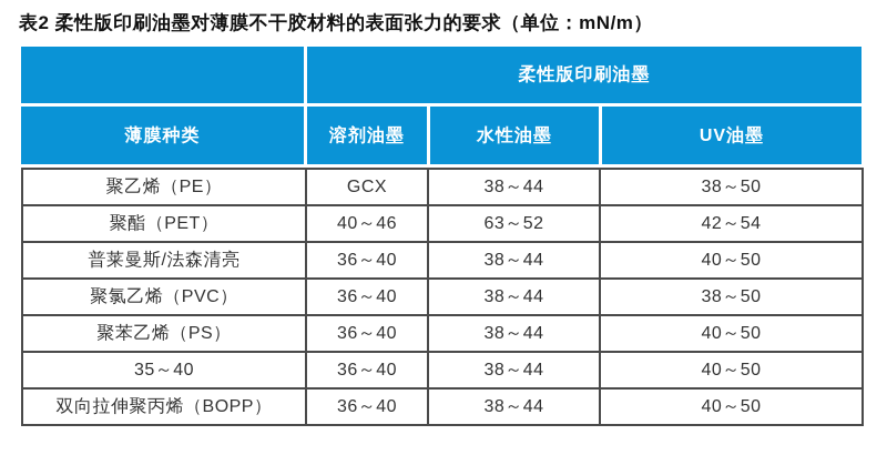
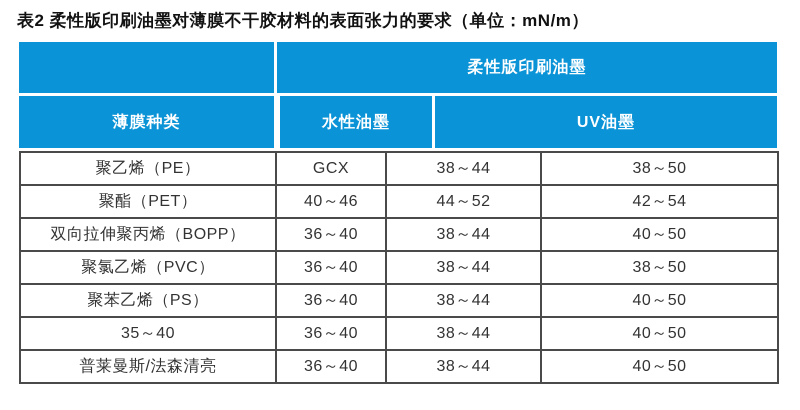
  表2 柔性版印刷油墨对薄膜不干胶材料的表面张力的要求（单位：mN/m）
  柔性版印刷油墨
  薄膜种类
- 溶剂油墨
  水性油墨
  UV油墨
  聚乙烯（PE）	GCX	38～44	38～50
- 聚酯（PET）	40～46	63～52	42～54
+ 聚酯（PET）	40～46	44～52	42～54
- 普莱曼斯/法森清亮	36～40	38～44	40～50
+ 双向拉伸聚丙烯（BOPP）	36～40	38～44	40～50
  聚氯乙烯（PVC）	36～40	38～44	38～50
  聚苯乙烯（PS）	36～40	38～44	40～50
  35～40	36～40	38～44	40～50
- 双向拉伸聚丙烯（BOPP）	36～40	38～44	40～50
+ 普莱曼斯/法森清亮	36～40	38～44	40～50
